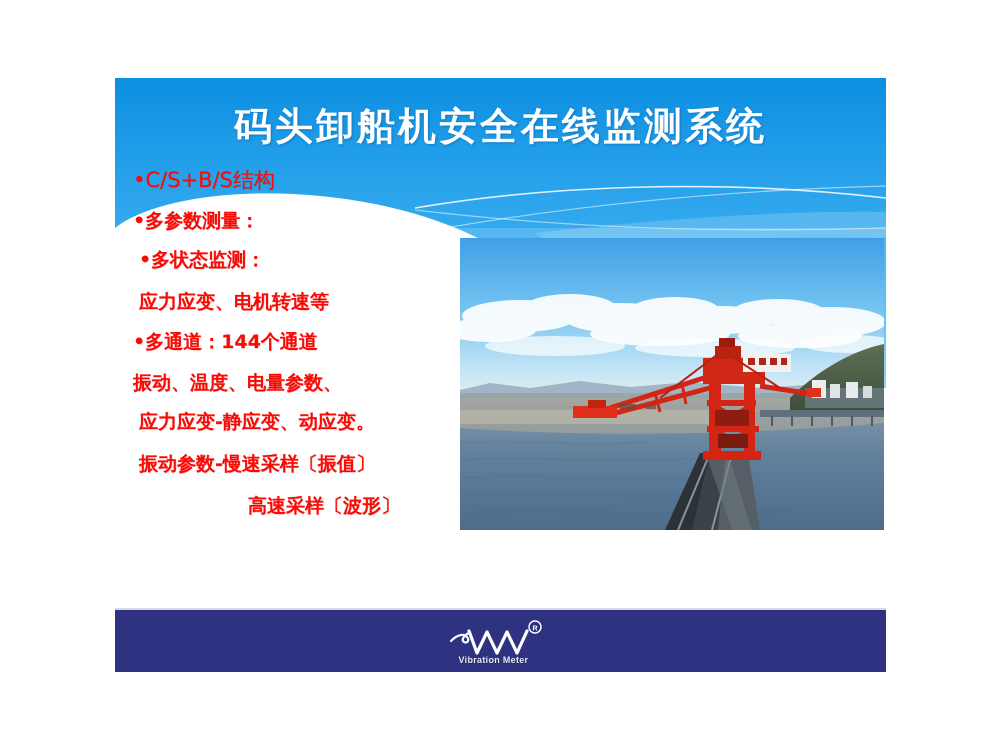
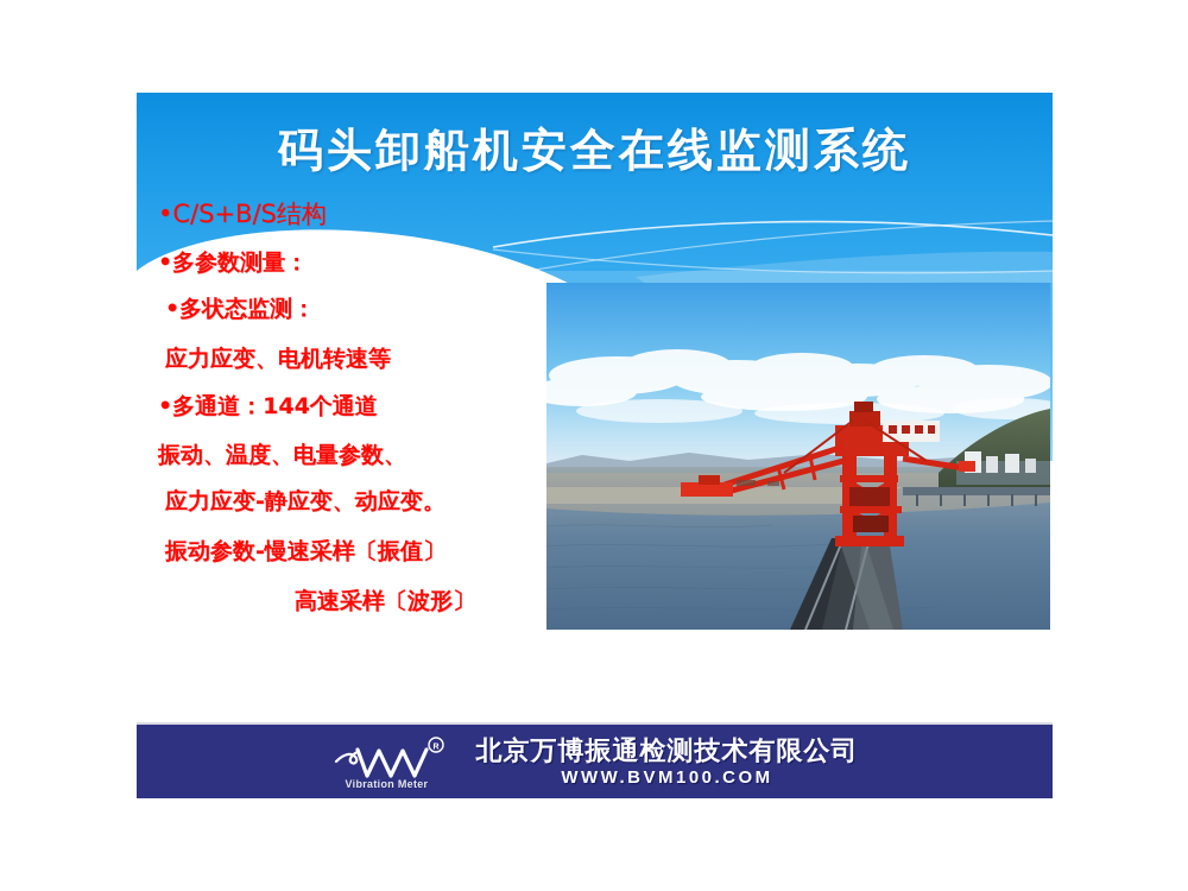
  码头卸船机安全在线监测系统
  •C/S+B/S结构
  •多参数测量：
  •多状态监测：
  应力应变、电机转速等
  •多通道：144个通道
  振动、温度、电量参数、
  应力应变-静应变、动应变。
  振动参数-慢速采样〔振值〕
  高速采样〔波形〕
  Vibration Meter
+ 北京万博振通检测技术有限公司
+ WWW.BVM100.COM
